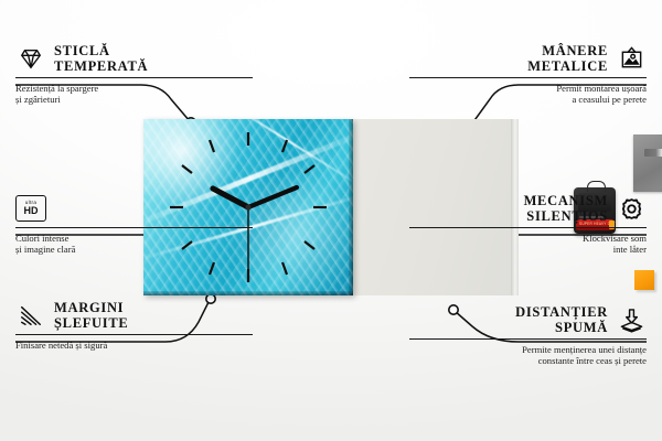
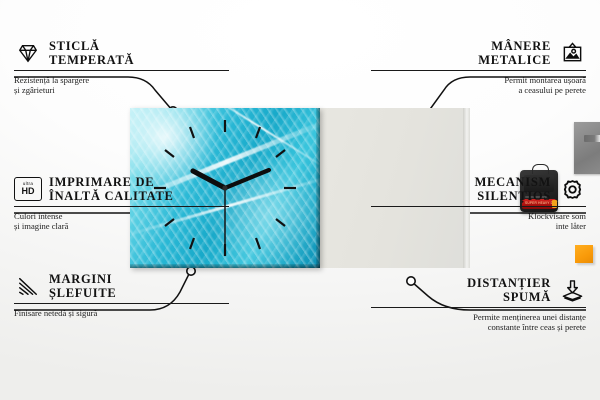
  STICLĂ
  TEMPERATĂ
  Rezistență la spargere
  și zgârieturi
  HD
+ IMPRIMARE DE
+ ÎNALTĂ CALITATE
  Culori intense
  și imagine clară
  MARGINI
  ȘLEFUITE
  Finisare netedă și sigură
  MÂNERE
  METALICE
  Permit montarea ușoară
  a ceasului pe perete
  MECANISM
  SILENȚIOS
  Klockvisare som
  inte låter
  DISTANȚIER
  SPUMĂ
  Permite menținerea unei distanțe
  constante între ceas și perete
